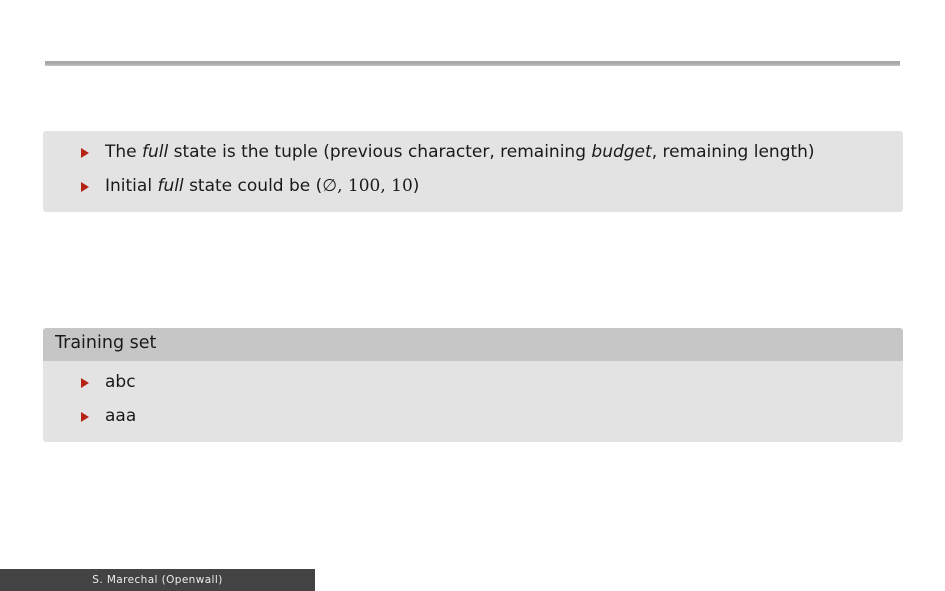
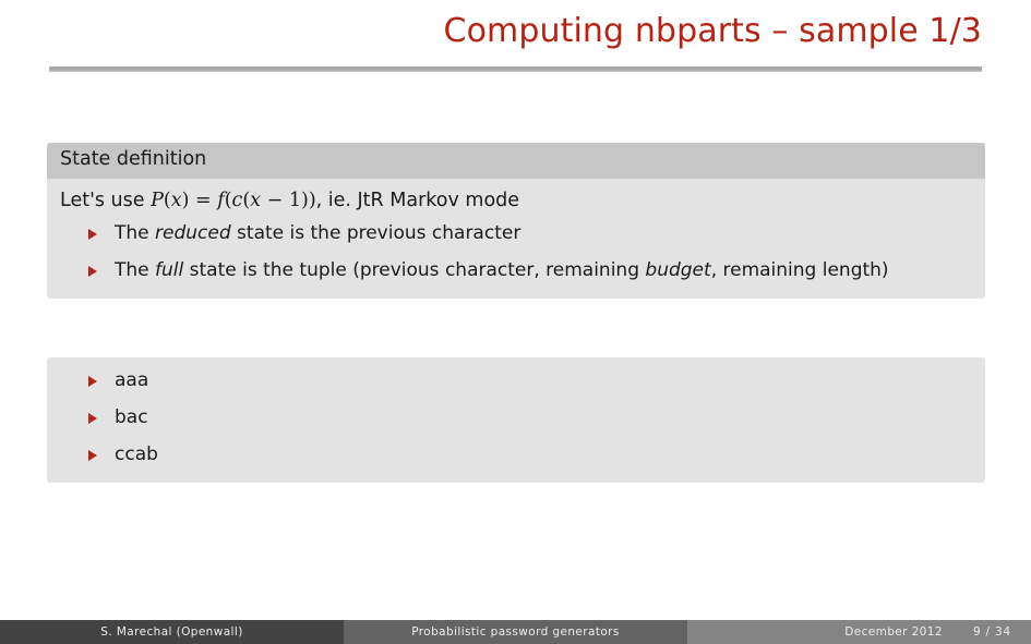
+ Computing nbparts – sample 1/3
+ State definition
+ Let's use P(x) = f(c(x − 1)), ie. JtR Markov mode
+ The reduced state is the previous character
  The full state is the tuple (previous character, remaining budget, remaining length)
- Initial full state could be (∅, 100, 10)
- Training set
- abc
  aaa
+ bac
+ ccab
  S. Marechal (Openwall)
+ Probabilistic password generators
+ December 2012
+ 9 / 34
